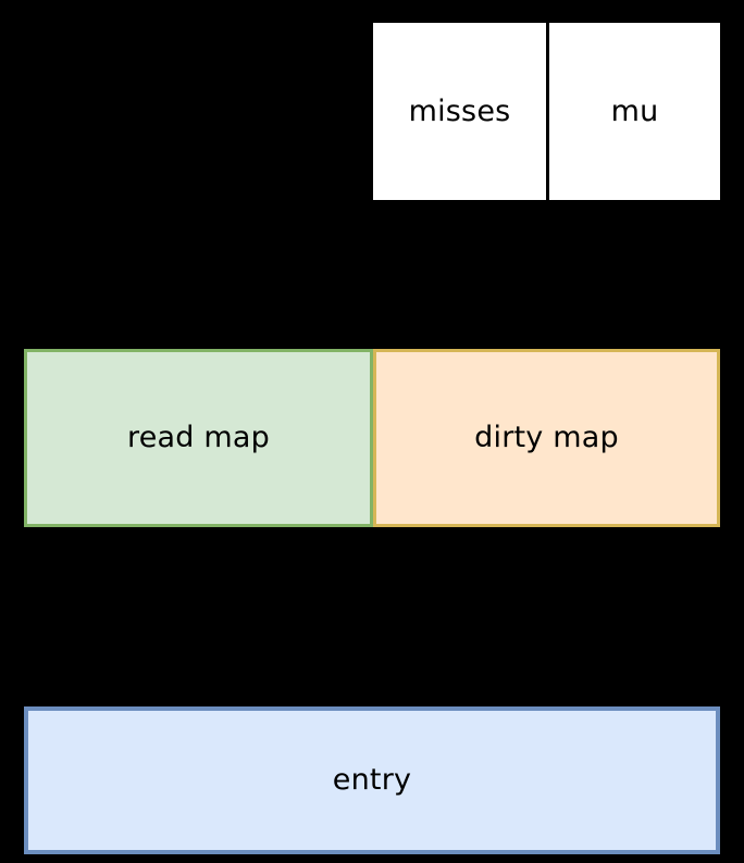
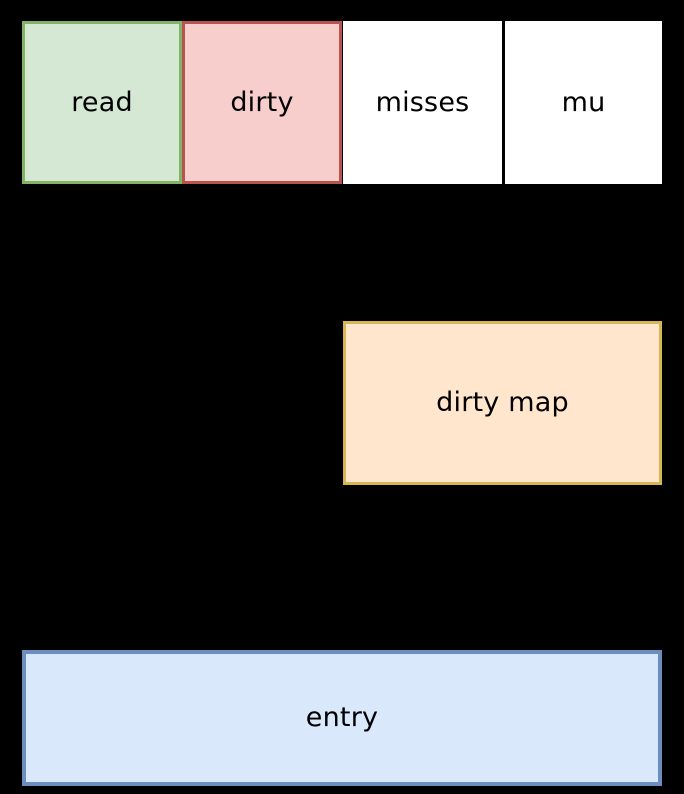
+ read
+ dirty
  misses
  mu
- read map
  dirty map
  entry
